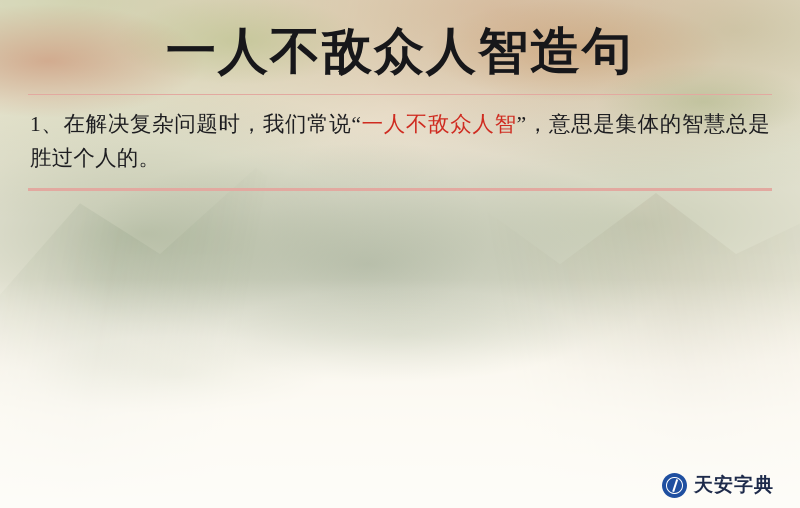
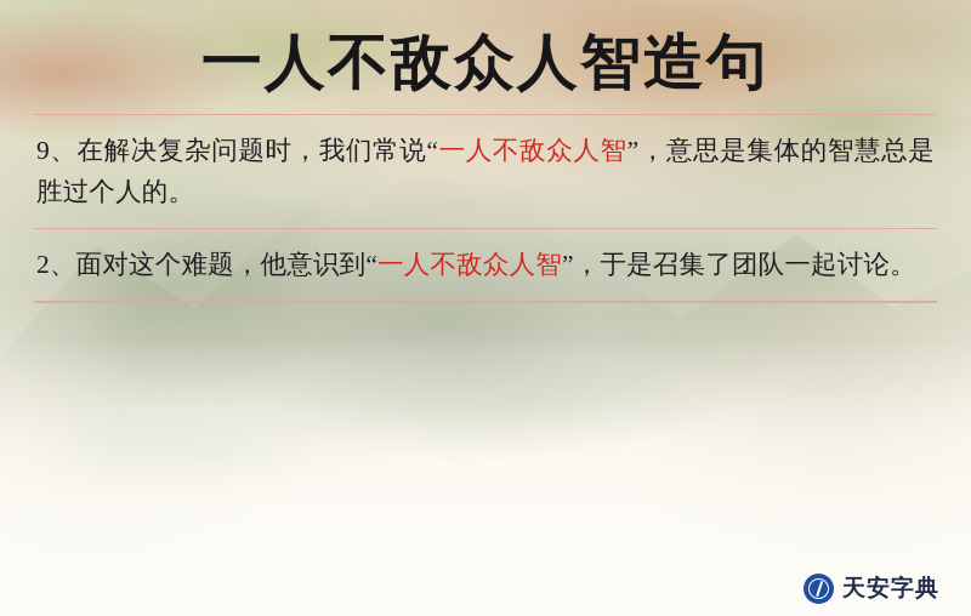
  一人不敌众人智造句
- 1、在解决复杂问题时，我们常说“一人不敌众人智”，意思是集体的智慧总是胜过个人的。
+ 9、在解决复杂问题时，我们常说“一人不敌众人智”，意思是集体的智慧总是胜过个人的。
+ 2、面对这个难题，他意识到“一人不敌众人智”，于是召集了团队一起讨论。
  天安字典
